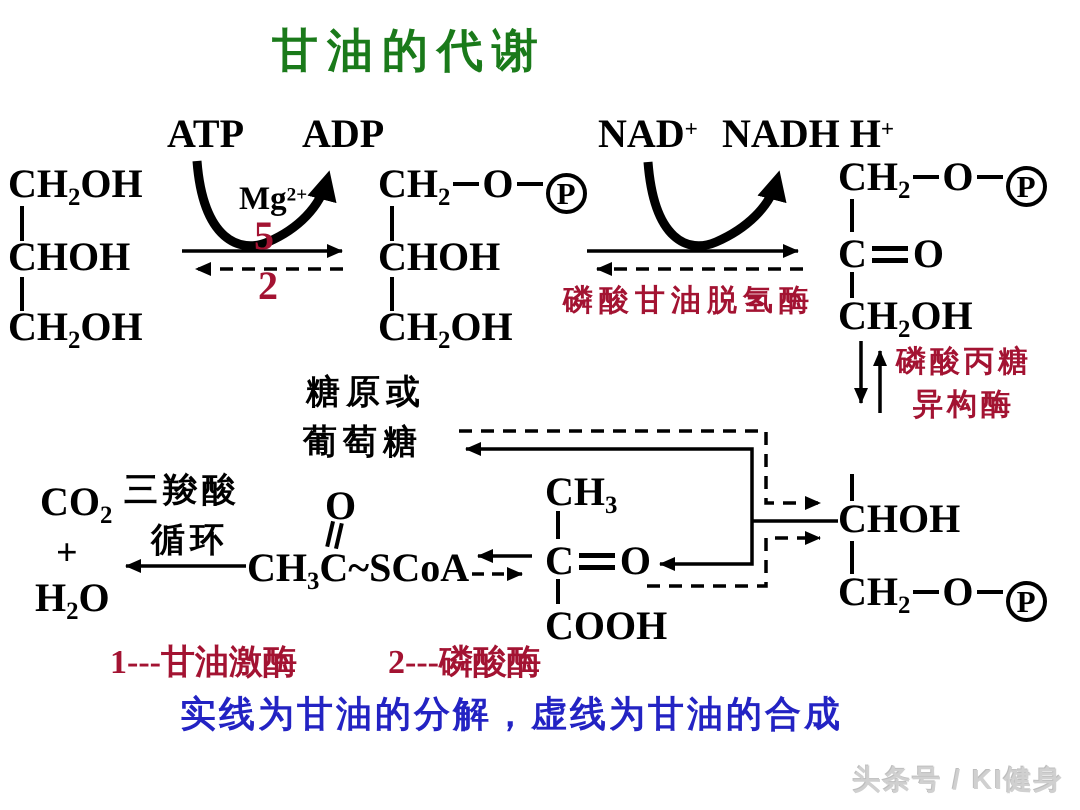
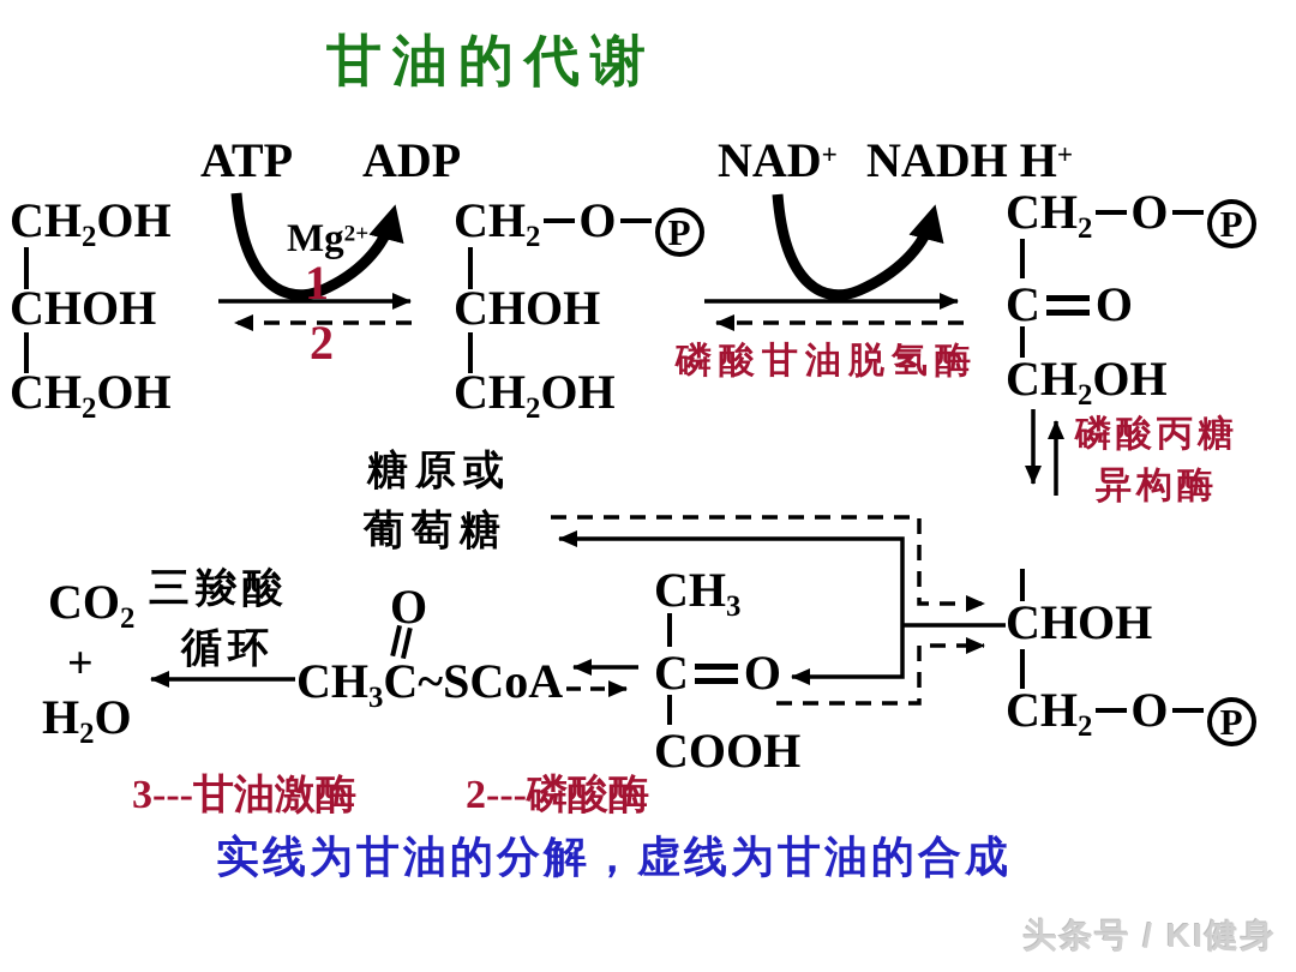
  甘油的代谢
  CH2OH
  CHOH
  CH2OH
  ATP
  ADP
  Mg2+
- 5
+ 1
  2
  CH2O P
  CHOH
  CH2OH
  NAD+
  NADH H+
  磷酸甘油脱氢酶
  CH2O P
  C O
  CH2OH
  磷酸丙糖
  异构酶
  CHOH
  CH2O P
  糖原或
  葡萄糖
  CH3
  C O
  COOH
  O
  CH3C~SCoA
  三羧酸
  循环
  CO2
  +
  H2O
- 1---甘油激酶
+ 3---甘油激酶
  2---磷酸酶
  实线为甘油的分解，虚线为甘油的合成
  头条号 / KI健身
